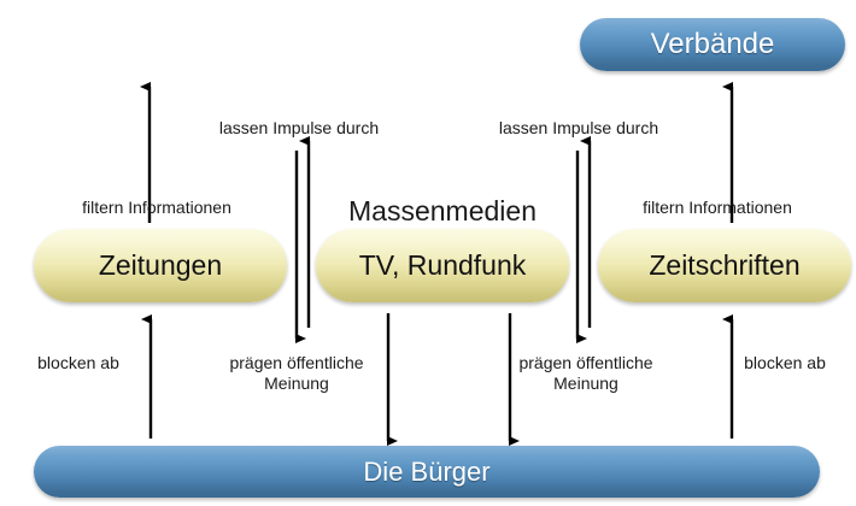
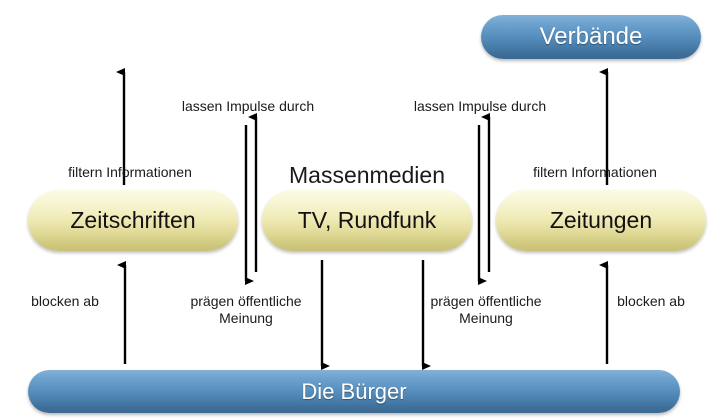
  Verbände
  lassen Impulse durch
  lassen Impulse durch
  filtern Informationen
  filtern Informationen
  Massenmedien
- Zeitungen
+ Zeitschriften
  TV, Rundfunk
- Zeitschriften
+ Zeitungen
  blocken ab
  prägen öffentliche
  Meinung
  prägen öffentliche
  Meinung
  blocken ab
  Die Bürger
